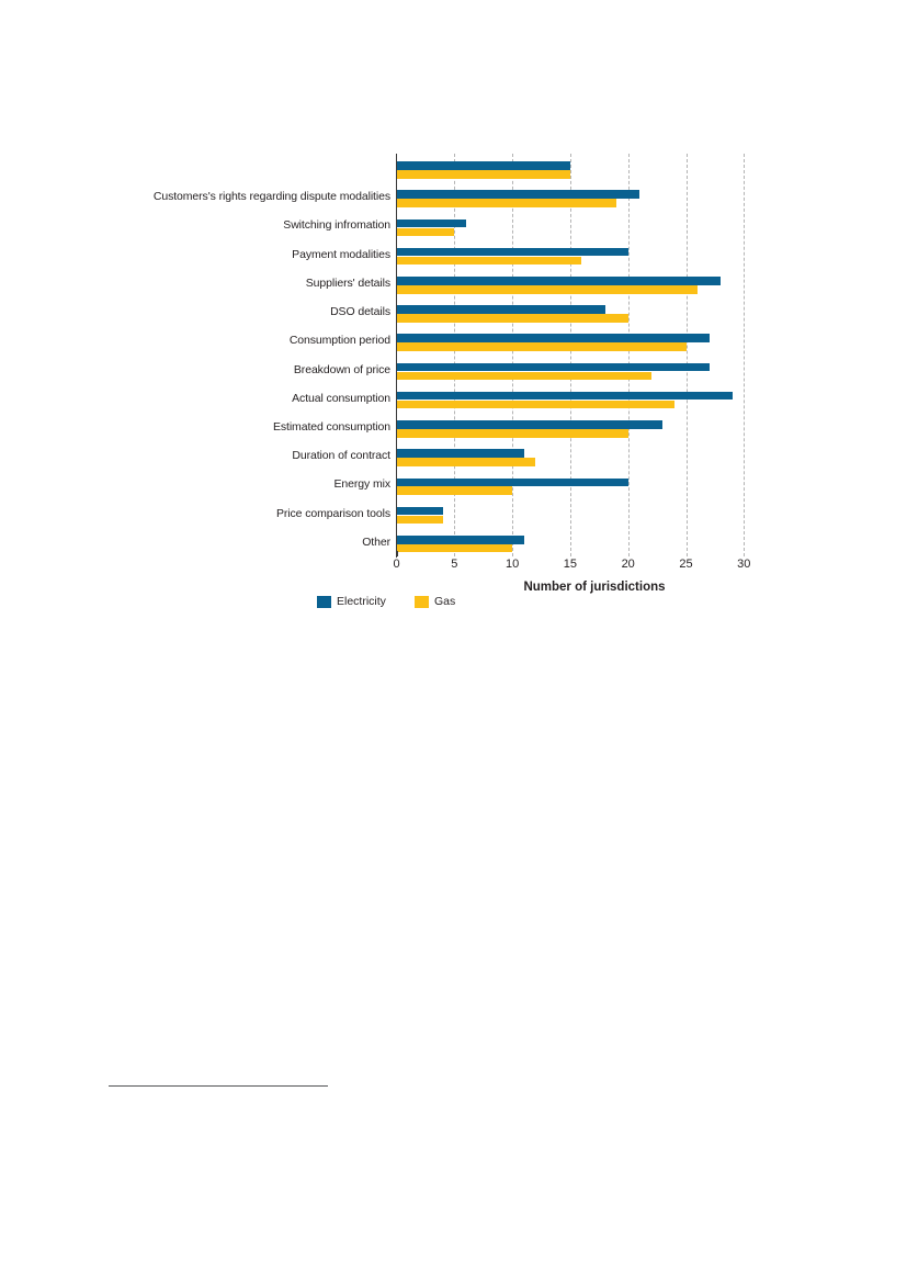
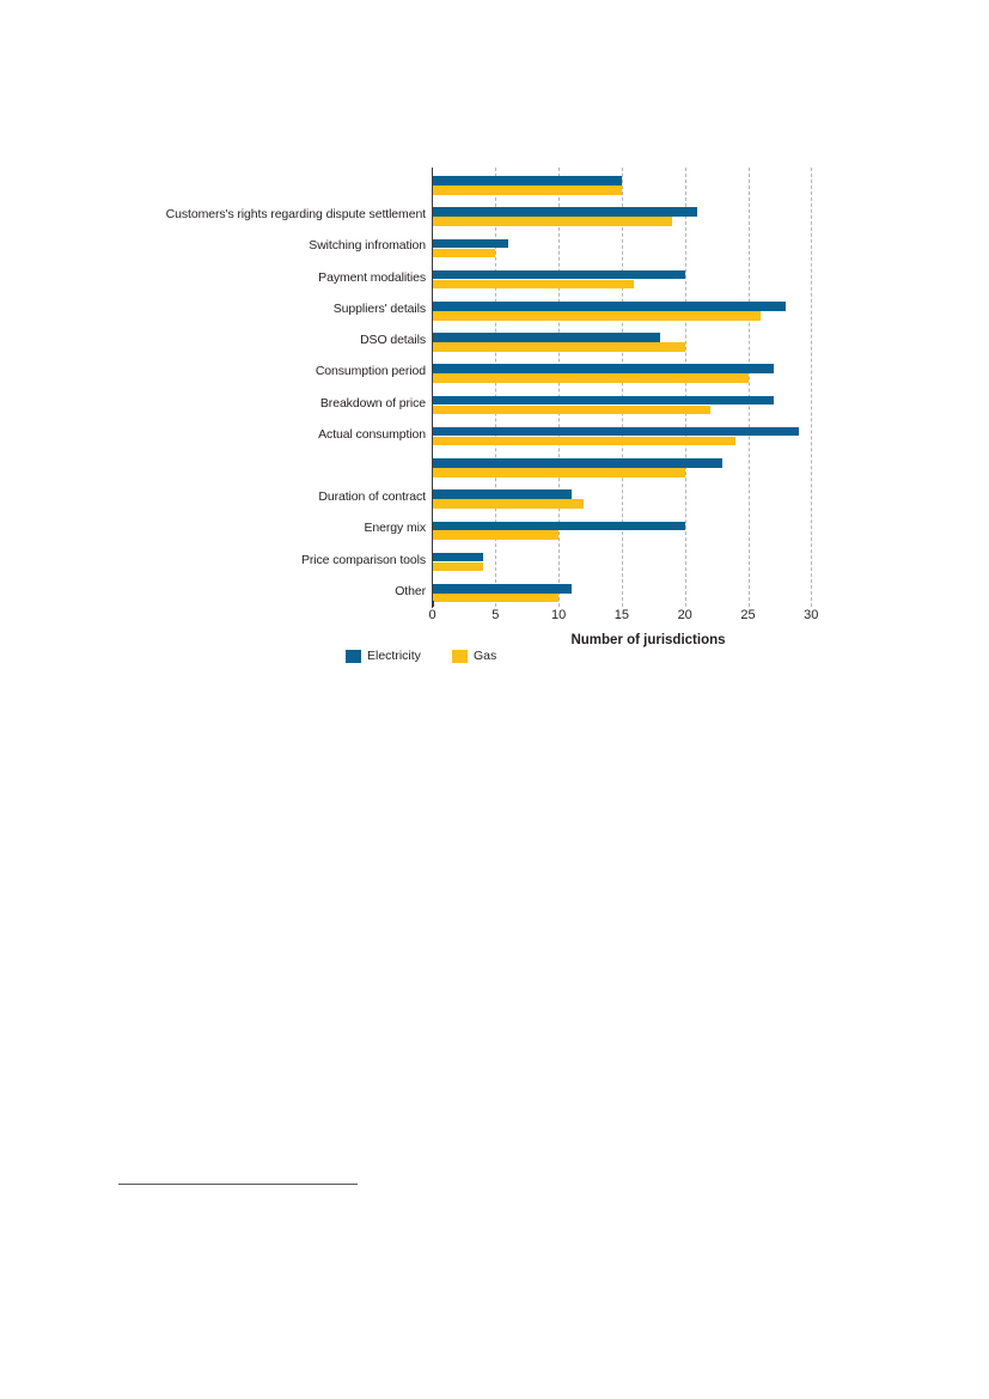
- Customers's rights regarding dispute modalities
+ Customers's rights regarding dispute settlement
  Switching infromation
  Payment modalities
  Suppliers' details
  DSO details
  Consumption period
  Breakdown of price
  Actual consumption
- Estimated consumption
  Duration of contract
  Energy mix
  Price comparison tools
  Other
  0
  5
  10
  15
  20
  25
  30
  Number of jurisdictions
  Electricity
  Gas
